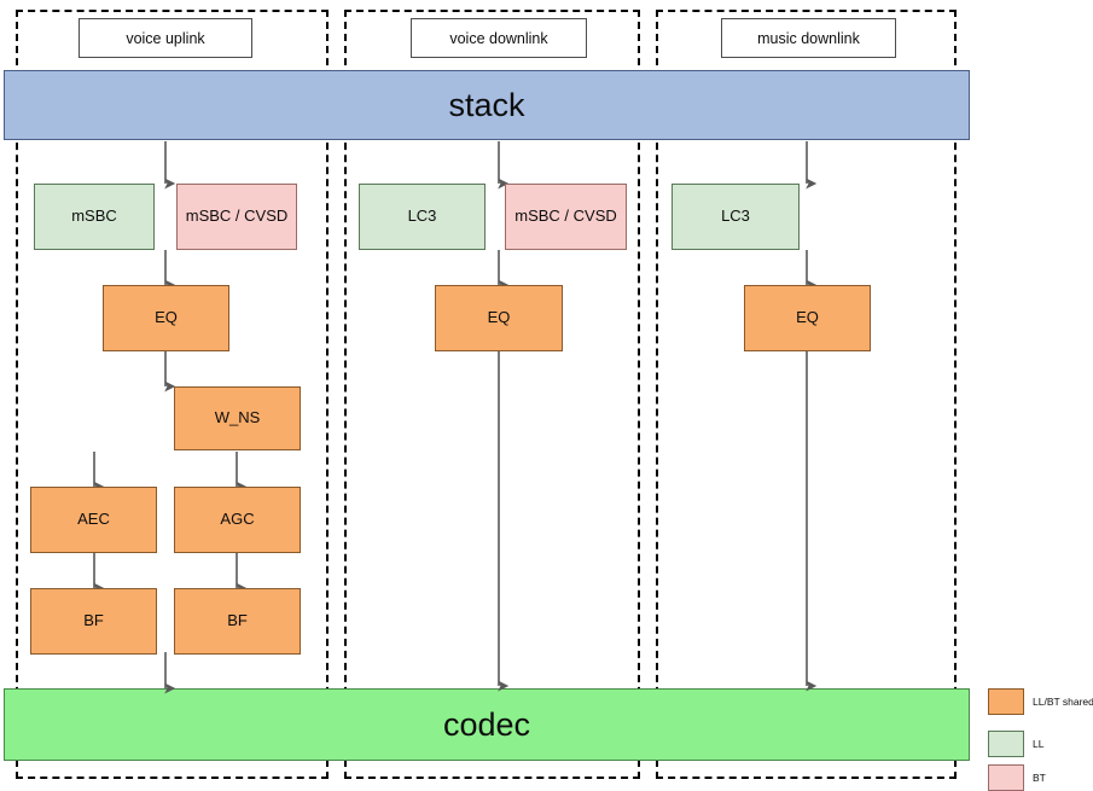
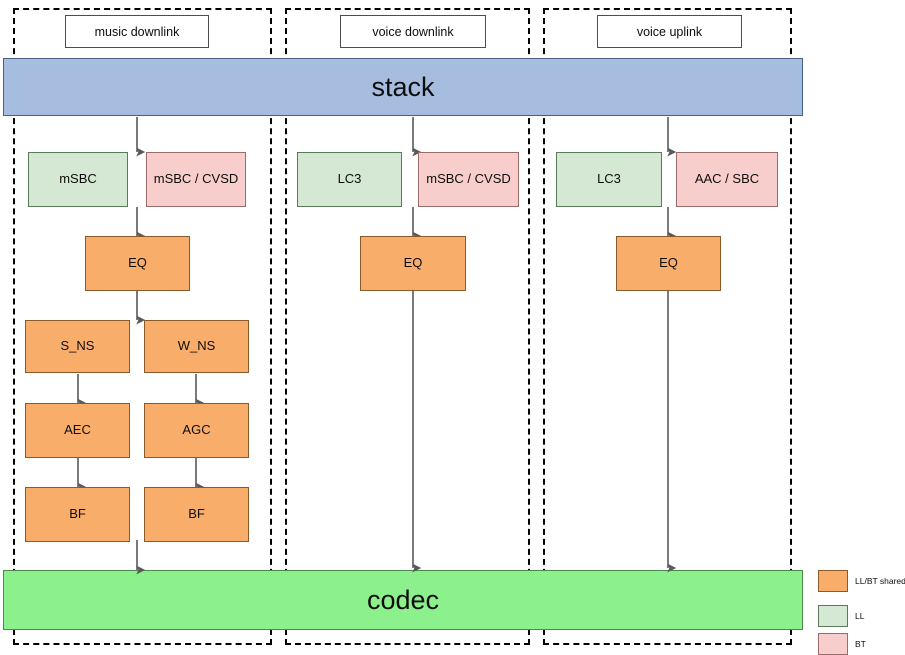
- voice uplink
+ music downlink
  voice downlink
- music downlink
+ voice uplink
  stack
  codec
  mSBC
  mSBC / CVSD
  EQ
+ S_NS
  W_NS
  AEC
  AGC
  BF
  BF
  LC3
  mSBC / CVSD
  EQ
  LC3
+ AAC / SBC
  EQ
  LL/BT shared
  LL
  BT
